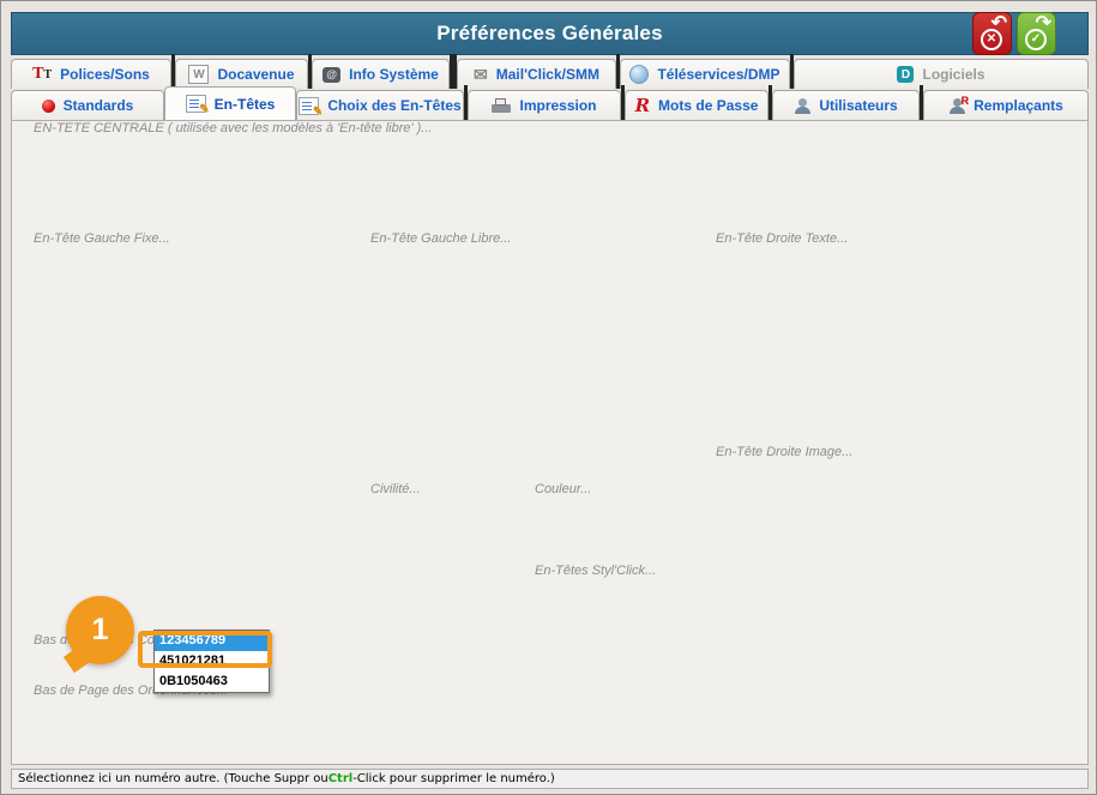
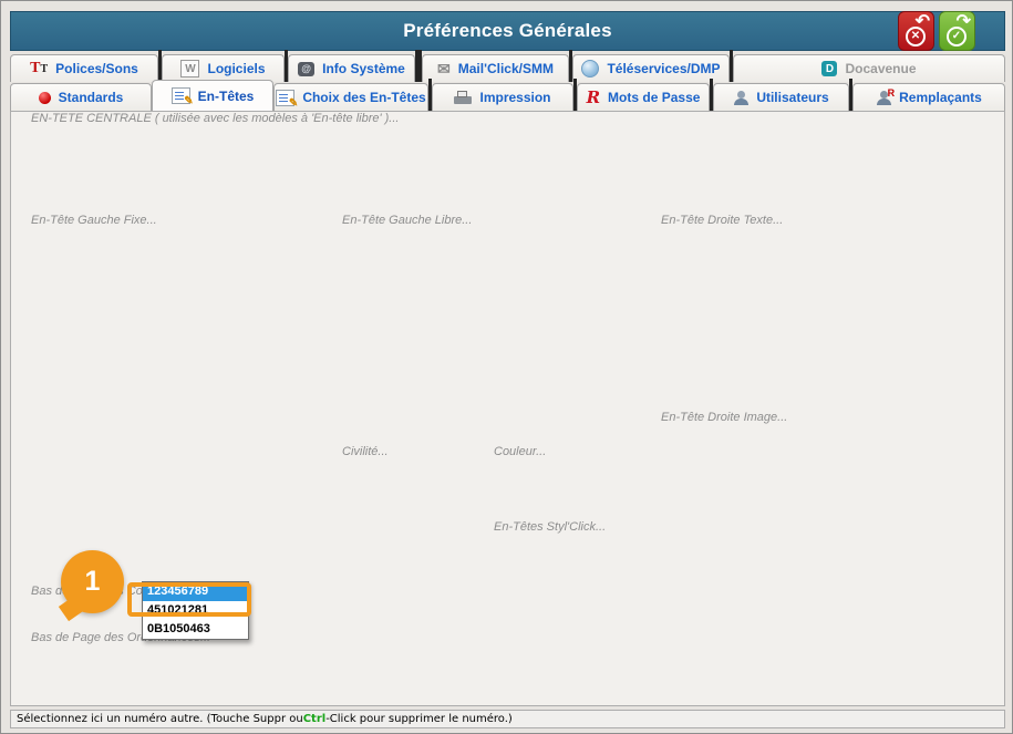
  Préférences Générales
  ↶
  ✕
  ↷
  ✓
  Polices/Sons
- Docavenue
+ Logiciels
  Info Système
  Mail'Click/SMM
  Téléservices/DMP
- Logiciels
+ Docavenue
  Standards
  En-Têtes
  Choix des En-Têtes
  Impression
  Mots de Passe
  Utilisateurs
  R
  Remplaçants
  EN-TETE CENTRALE ( utilisée avec les modèles à 'En-tête libre' )...
  En-Tête Gauche Fixe...
  En-Tête Gauche Libre...
  Civilité...
  Couleur...
  En-Têtes Styl'Click...
  En-Tête Droite Texte...
  En-Tête Droite Image...
  Sélectionnez ici un numéro autre. (Touche Suppr ou
  Ctrl
  -Click pour supprimer le numéro.)
  123456789
  451021281
  0B1050463
  1
